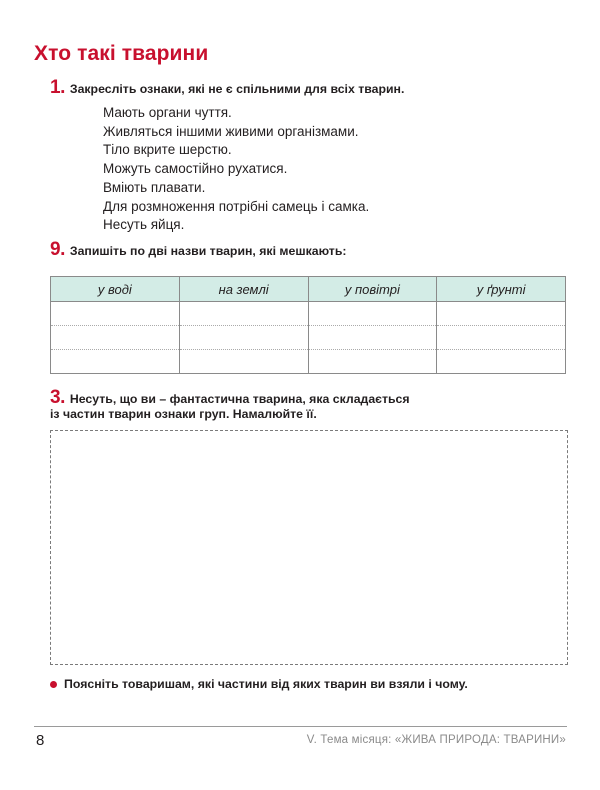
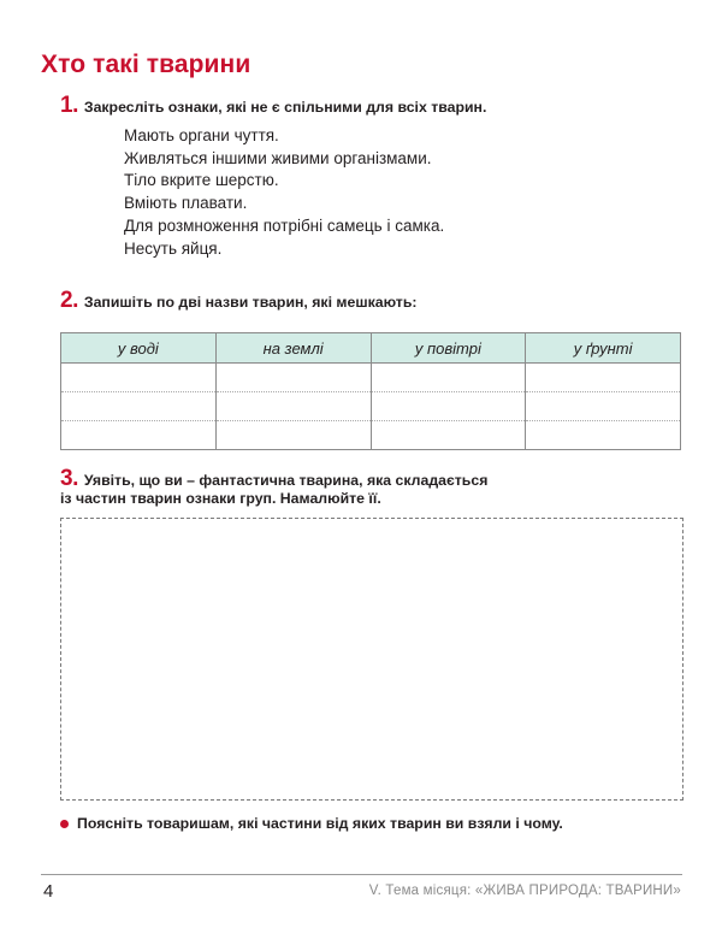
  Хто такі тварини
  1. Закресліть ознаки, які не є спільними для всіх тварин.
  Мають органи чуття.
  Живляться іншими живими організмами.
  Тіло вкрите шерстю.
- Можуть самостійно рухатися.
  Вміють плавати.
  Для розмноження потрібні самець і самка.
  Несуть яйця.
- 9. Запишіть по дві назви тварин, які мешкають:
+ 2. Запишіть по дві назви тварин, які мешкають:
  у воді	на землі	у повітрі	у ґрунті
- 3. Несуть, що ви – фантастична тварина, яка складається
+ 3. Уявіть, що ви – фантастична тварина, яка складається
  із частин тварин ознаки груп. Намалюйте її.
  Поясніть товаришам, які частини від яких тварин ви взяли і чому.
- 8
+ 4
  V. Тема місяця: «ЖИВА ПРИРОДА: ТВАРИНИ»
